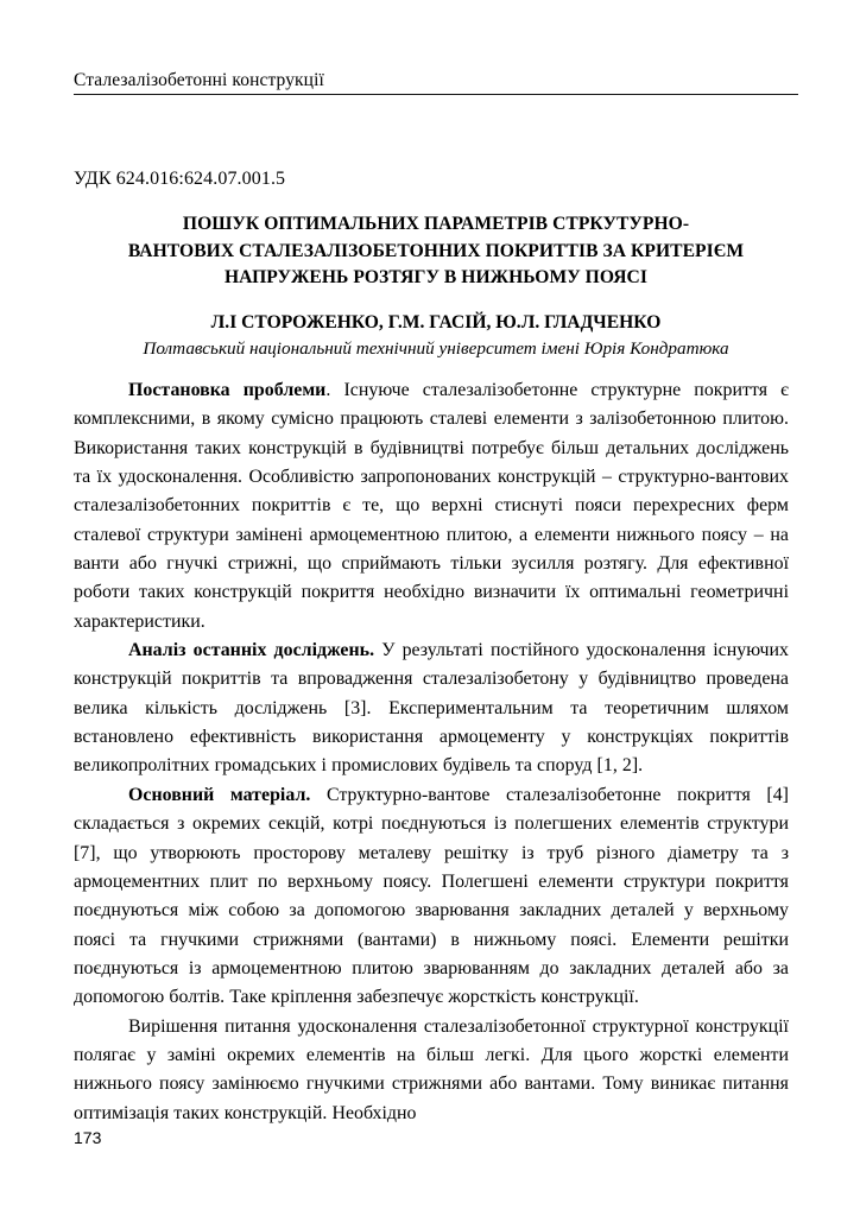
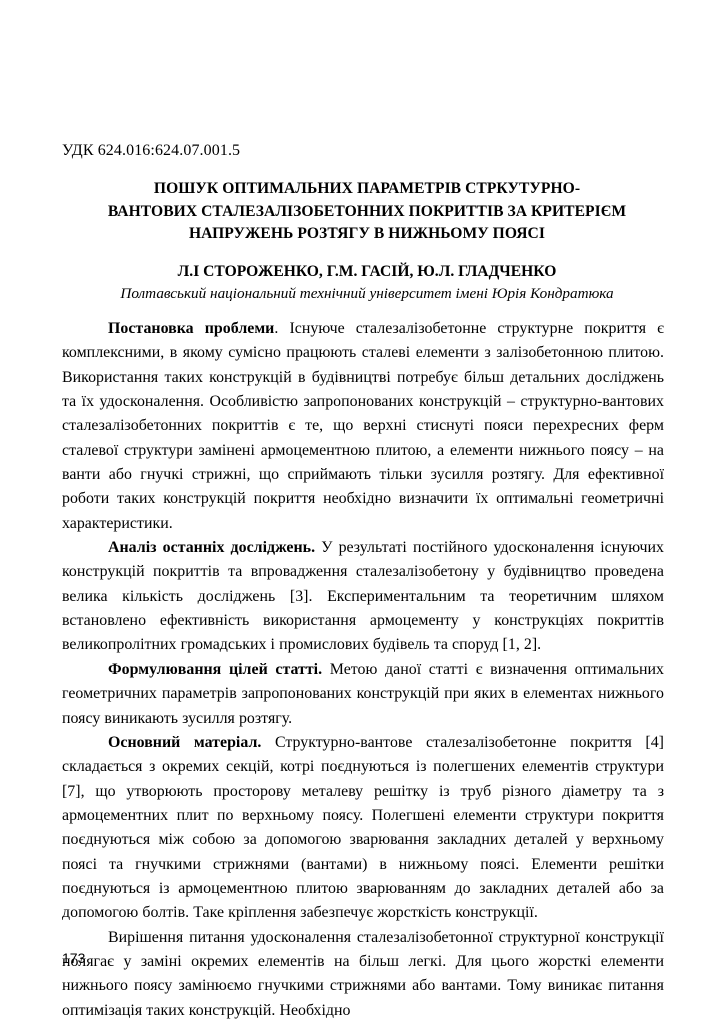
- Сталезалізобетонні конструкції
  УДК 624.016:624.07.001.5
  ПОШУК ОПТИМАЛЬНИХ ПАРАМЕТРІВ СТРКУТУРНО-
  ВАНТОВИХ СТАЛЕЗАЛІЗОБЕТОННИХ ПОКРИТТІВ ЗА КРИТЕРІЄМ
  НАПРУЖЕНЬ РОЗТЯГУ В НИЖНЬОМУ ПОЯСІ
  Л.І СТОРОЖЕНКО, Г.М. ГАСІЙ, Ю.Л. ГЛАДЧЕНКО
  Полтавський національний технічний університет імені Юрія Кондратюка
  Постановка проблеми. Існуюче сталезалізобетонне структурне покриття є комплексними, в якому сумісно працюють сталеві елементи з залізобетонною плитою. Використання таких конструкцій в будівництві потребує більш детальних досліджень та їх удосконалення. Особливістю запропонованих конструкцій – структурно-вантових сталезалізобетонних покриттів є те, що верхні стиснуті пояси перехресних ферм сталевої структури замінені армоцементною плитою, а елементи нижнього поясу – на ванти або гнучкі стрижні, що сприймають тільки зусилля розтягу. Для ефективної роботи таких конструкцій покриття необхідно визначити їх оптимальні геометричні характеристики.
  Аналіз останніх досліджень. У результаті постійного удосконалення існуючих конструкцій покриттів та впровадження сталезалізобетону у будівництво проведена велика кількість досліджень [3]. Експериментальним та теоретичним шляхом встановлено ефективність використання армоцементу у конструкціях покриттів великопролітних громадських і промислових будівель та споруд [1, 2].
+ Формулювання цілей статті. Метою даної статті є визначення оптимальних геометричних параметрів запропонованих конструкцій при яких в елементах нижнього поясу виникають зусилля розтягу.
  Основний матеріал. Структурно-вантове сталезалізобетонне покриття [4] складається з окремих секцій, котрі поєднуються із полегшених елементів структури [7], що утворюють просторову металеву решітку із труб різного діаметру та з армоцементних плит по верхньому поясу. Полегшені елементи структури покриття поєднуються між собою за допомогою зварювання закладних деталей у верхньому поясі та гнучкими стрижнями (вантами) в нижньому поясі. Елементи решітки поєднуються із армоцементною плитою зварюванням до закладних деталей або за допомогою болтів. Таке кріплення забезпечує жорсткість конструкції.
  Вирішення питання удосконалення сталезалізобетонної структурної конструкції полягає у заміні окремих елементів на більш легкі. Для цього жорсткі елементи нижнього поясу замінюємо гнучкими стрижнями або вантами. Тому виникає питання оптимізація таких конструкцій. Необхідно
  173
